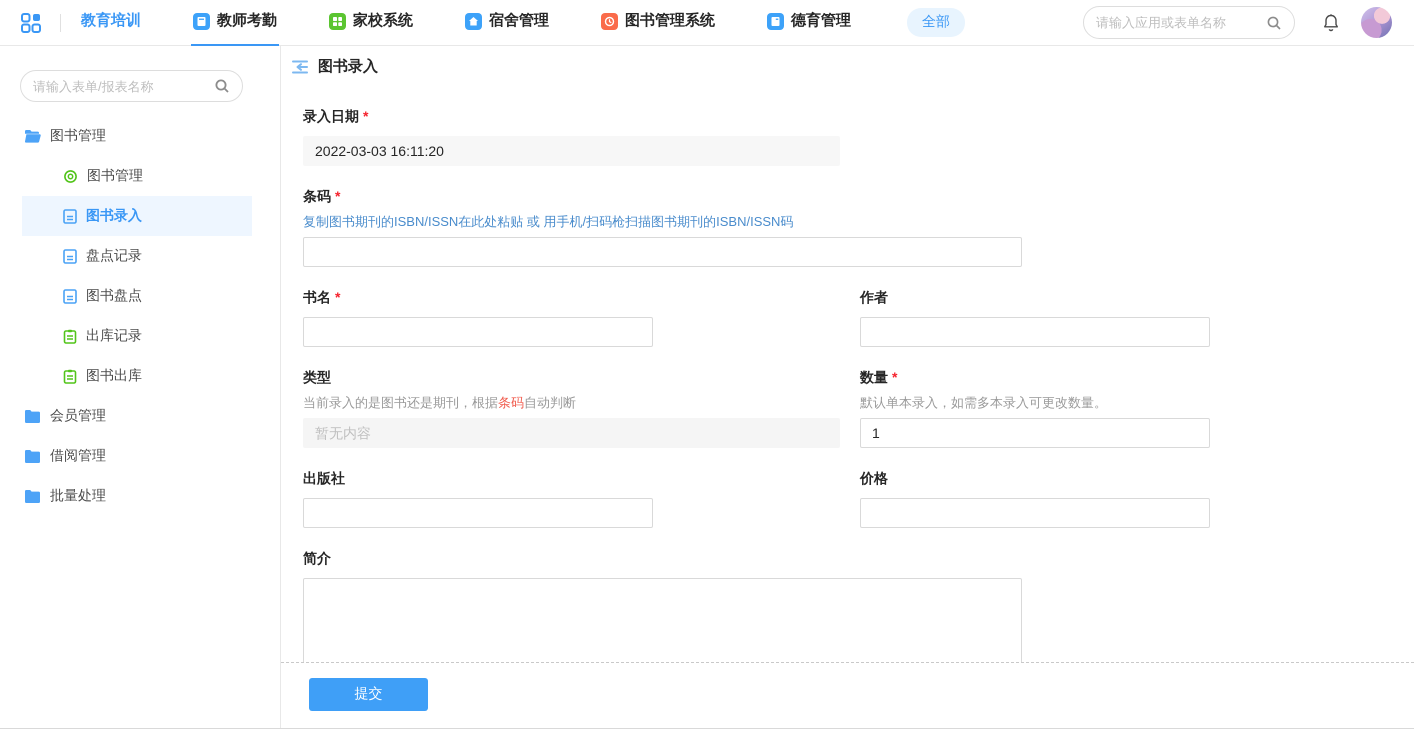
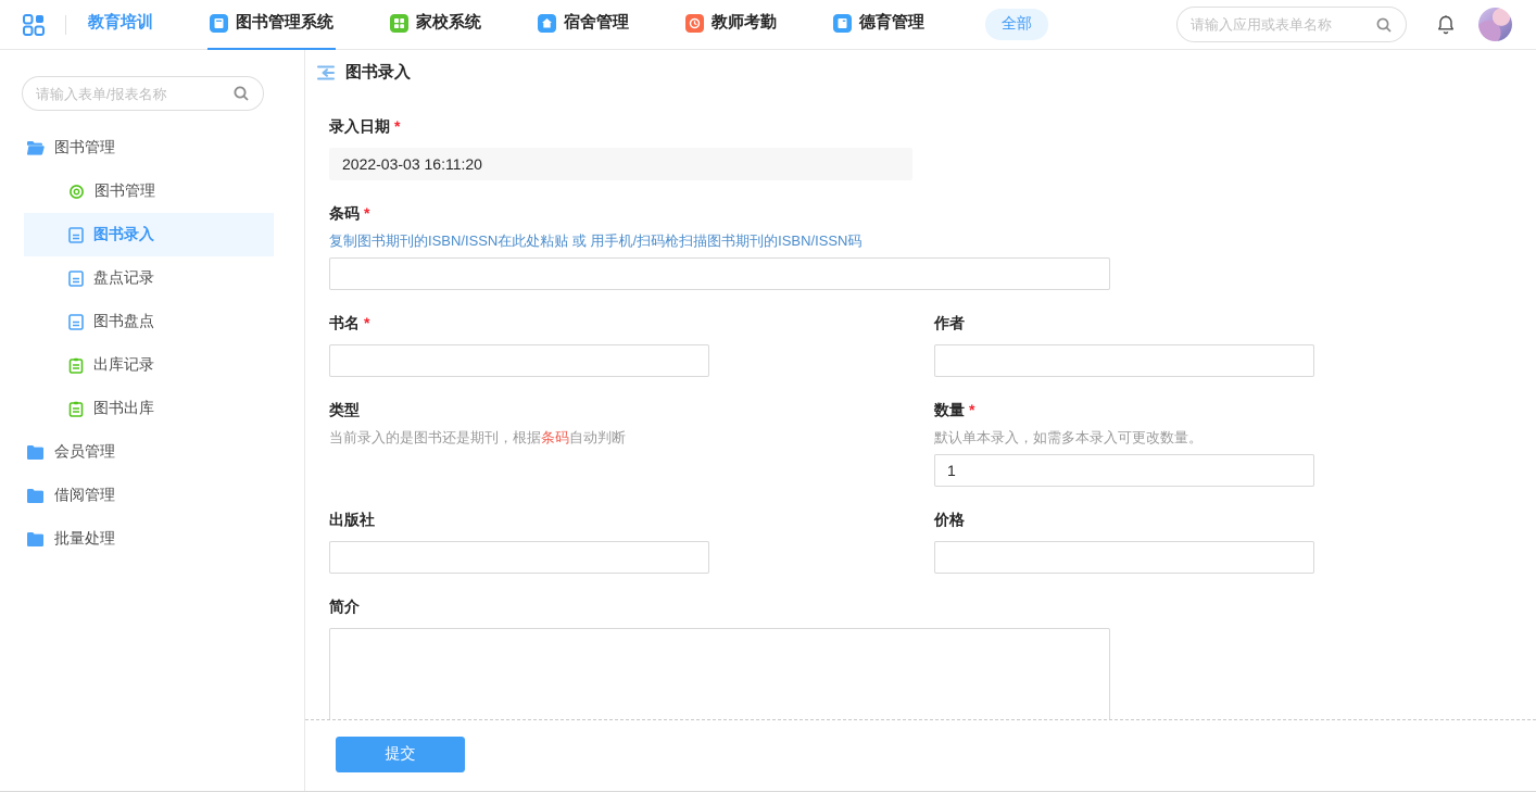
  教育培训
- 教师考勤
+ 图书管理系统
  家校系统
  宿舍管理
- 图书管理系统
+ 教师考勤
  德育管理
  全部
  请输入应用或表单名称
  请输入表单/报表名称
  图书管理
  图书管理
  图书录入
  盘点记录
  图书盘点
  出库记录
  图书出库
  会员管理
  借阅管理
  批量处理
  图书录入
  录入日期 *
  2022-03-03 16:11:20
  条码 *
  复制图书期刊的ISBN/ISSN在此处粘贴 或 用手机/扫码枪扫描图书期刊的ISBN/ISSN码
  书名 *
  作者
  类型
  当前录入的是图书还是期刊，根据条码自动判断
- 暂无内容
  数量 *
  默认单本录入，如需多本录入可更改数量。
  1
  出版社
  价格
  简介
  提交
